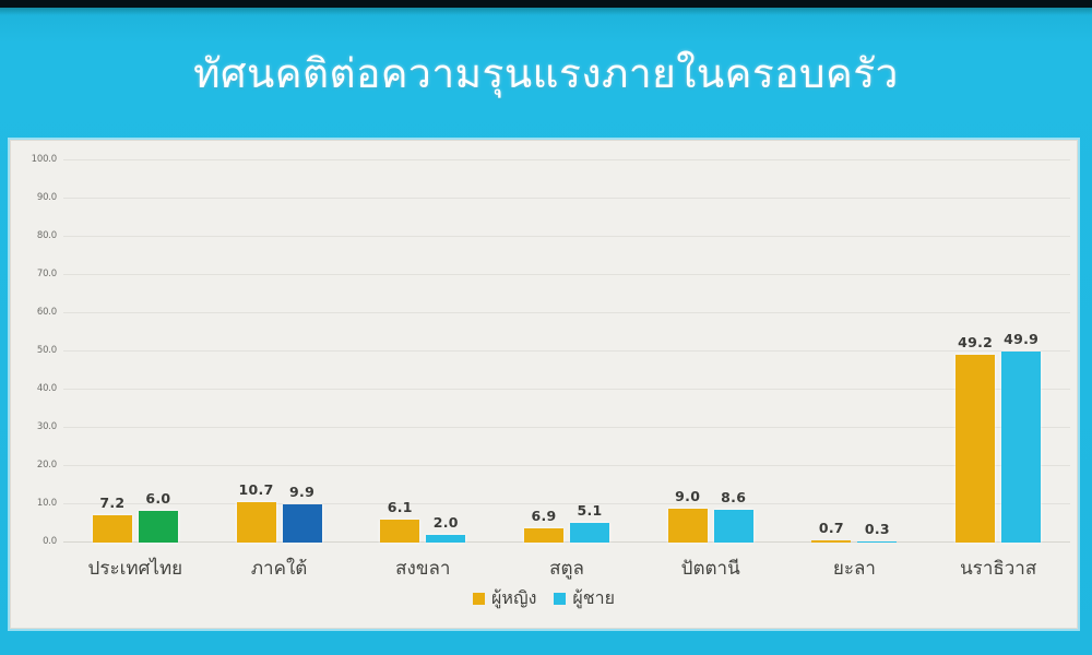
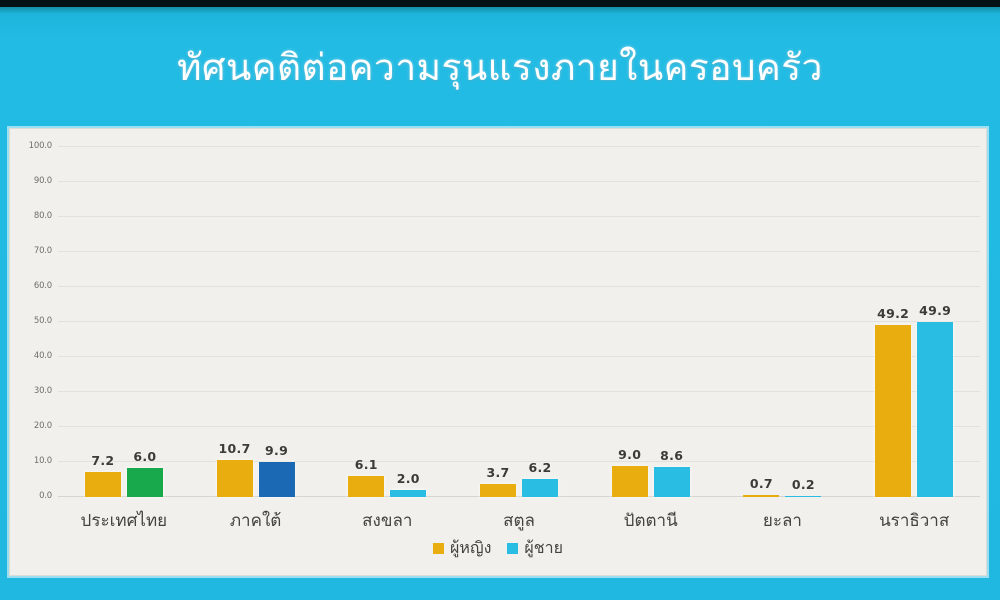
  ทัศนคติต่อความรุนแรงภายในครอบครัว
  100.0
  90.0
  80.0
  70.0
  60.0
  50.0
  40.0
  30.0
  20.0
  10.0
  0.0
  7.2
  6.0
  10.7
  9.9
  6.1
  2.0
- 6.9
+ 3.7
- 5.1
+ 6.2
  9.0
  8.6
  0.7
- 0.3
+ 0.2
  49.2
  49.9
  ประเทศไทย
  ภาคใต้
  สงขลา
  สตูล
  ปัตตานี
  ยะลา
  นราธิวาส
  ผู้หญิง
  ผู้ชาย
